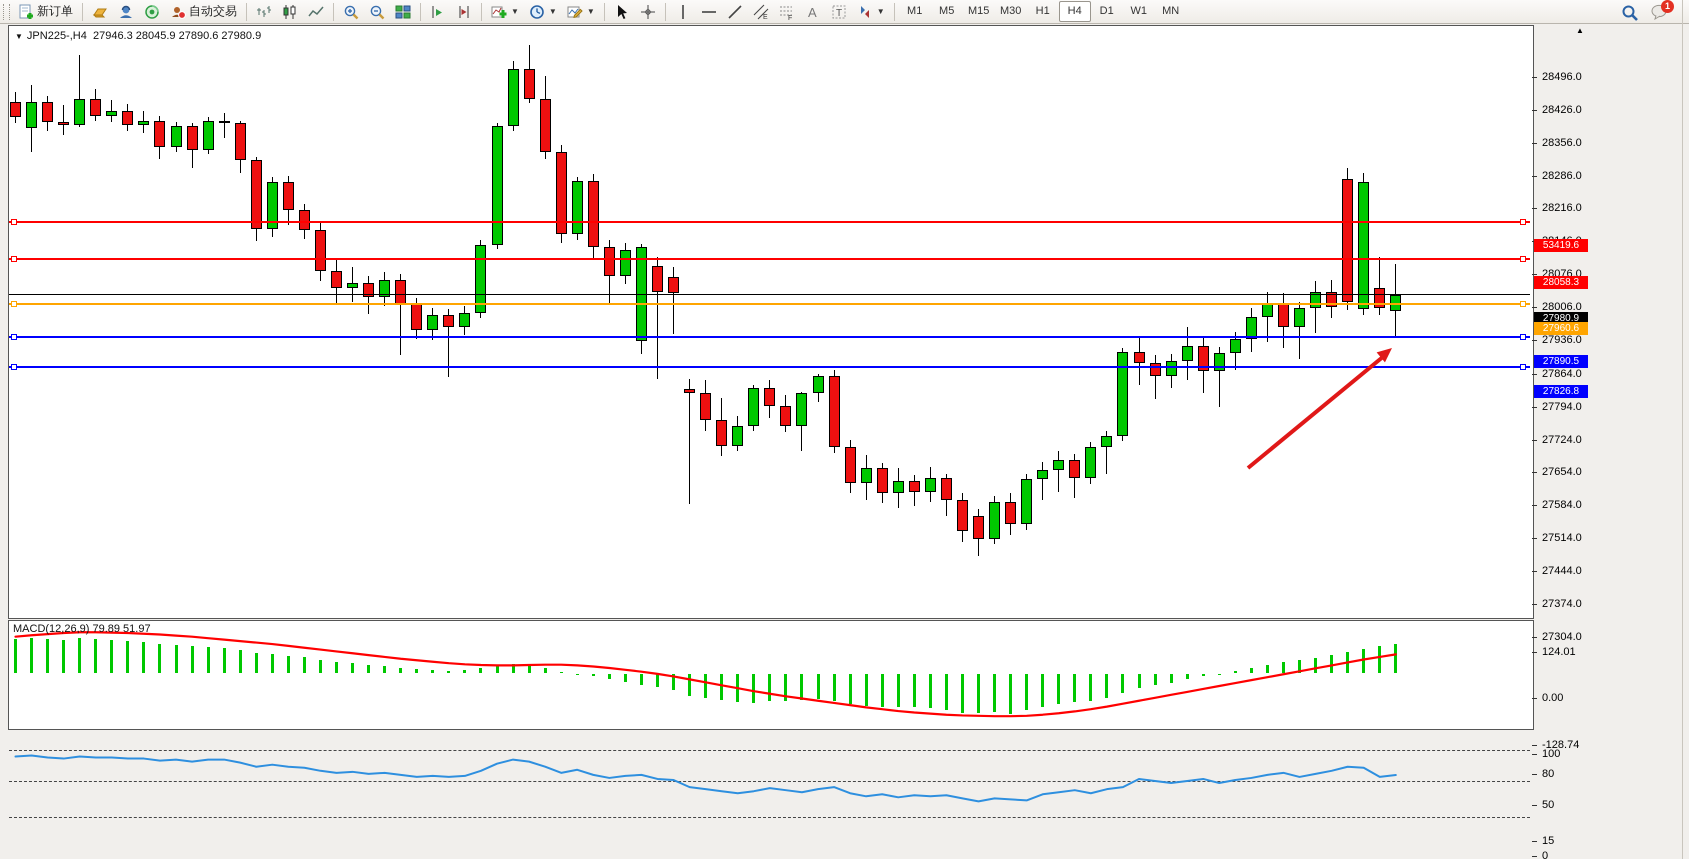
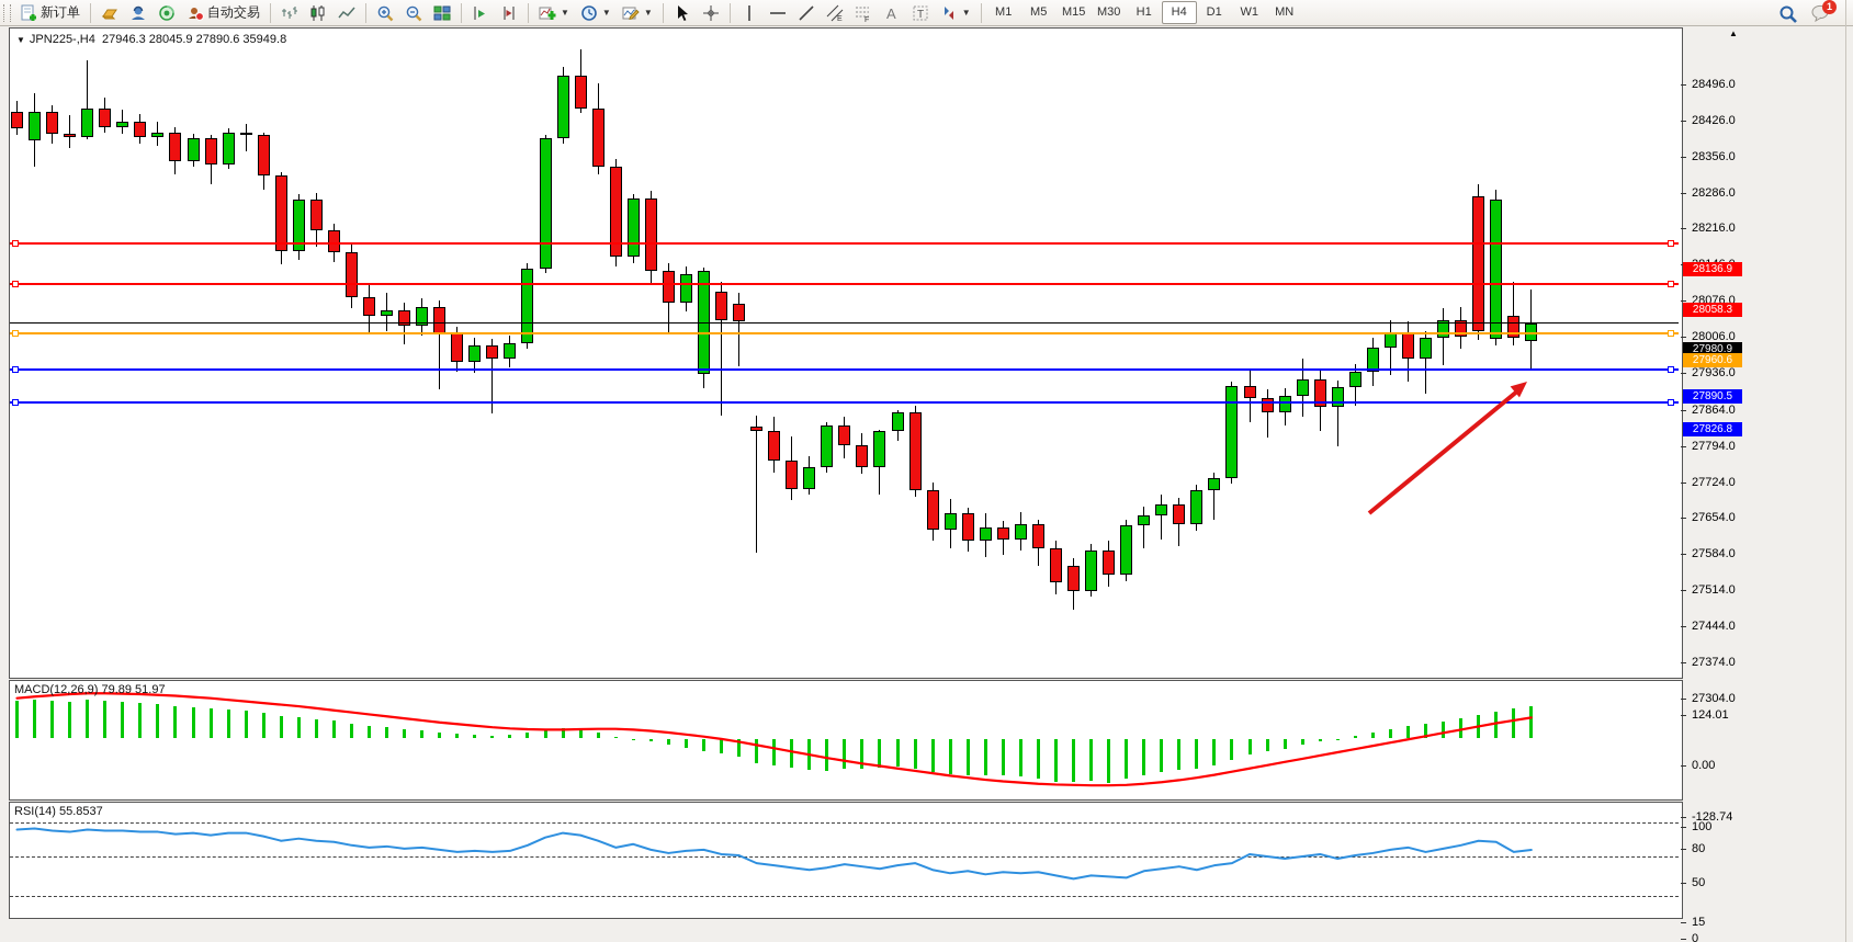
  新订单
  自动交易
  ▼
  ▼
  ▼
  A
  T
  ▼
  M1
  M5
  M15
  M30
  H1
  H4
  D1
  W1
  MN
  1
- ▼ JPN225-,H4 27946.3 28045.9 27890.6 27980.9
+ ▼ JPN225-,H4 27946.3 28045.9 27890.6 35949.8
  MACD(12,26,9) 79.89 51.97
+ RSI(14) 55.8537
  28496.0
  28426.0
  28356.0
  28286.0
  28216.0
  28076.0
  28006.0
  27936.0
  27864.0
  27794.0
  27724.0
  27654.0
  27584.0
  27514.0
  27444.0
  27374.0
  27304.0
  124.01
  0.00
  -128.74
  100
  80
  50
  15
  0
- 53419.6
+ 28136.9
  28058.3
  27980.9
  27960.6
  27890.5
  27826.8
  ▲
